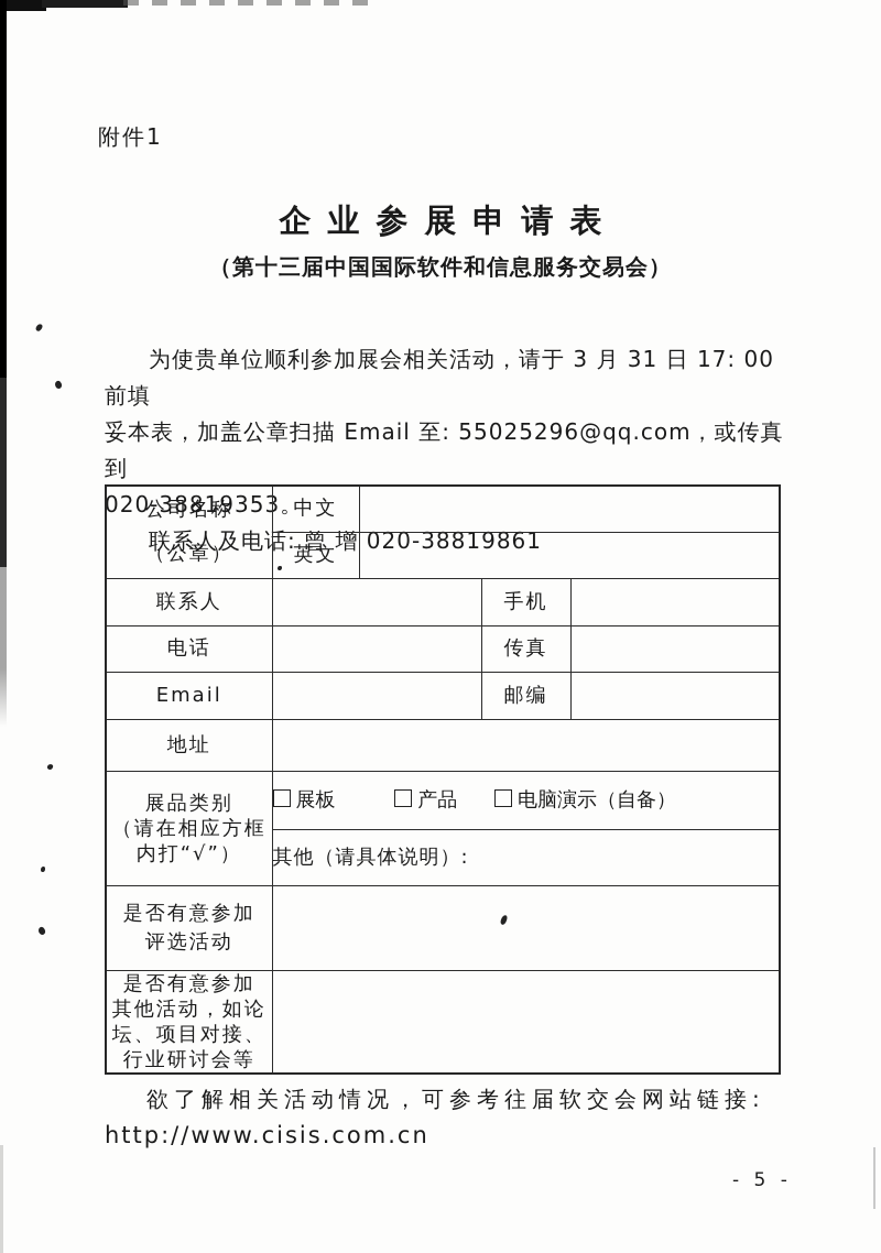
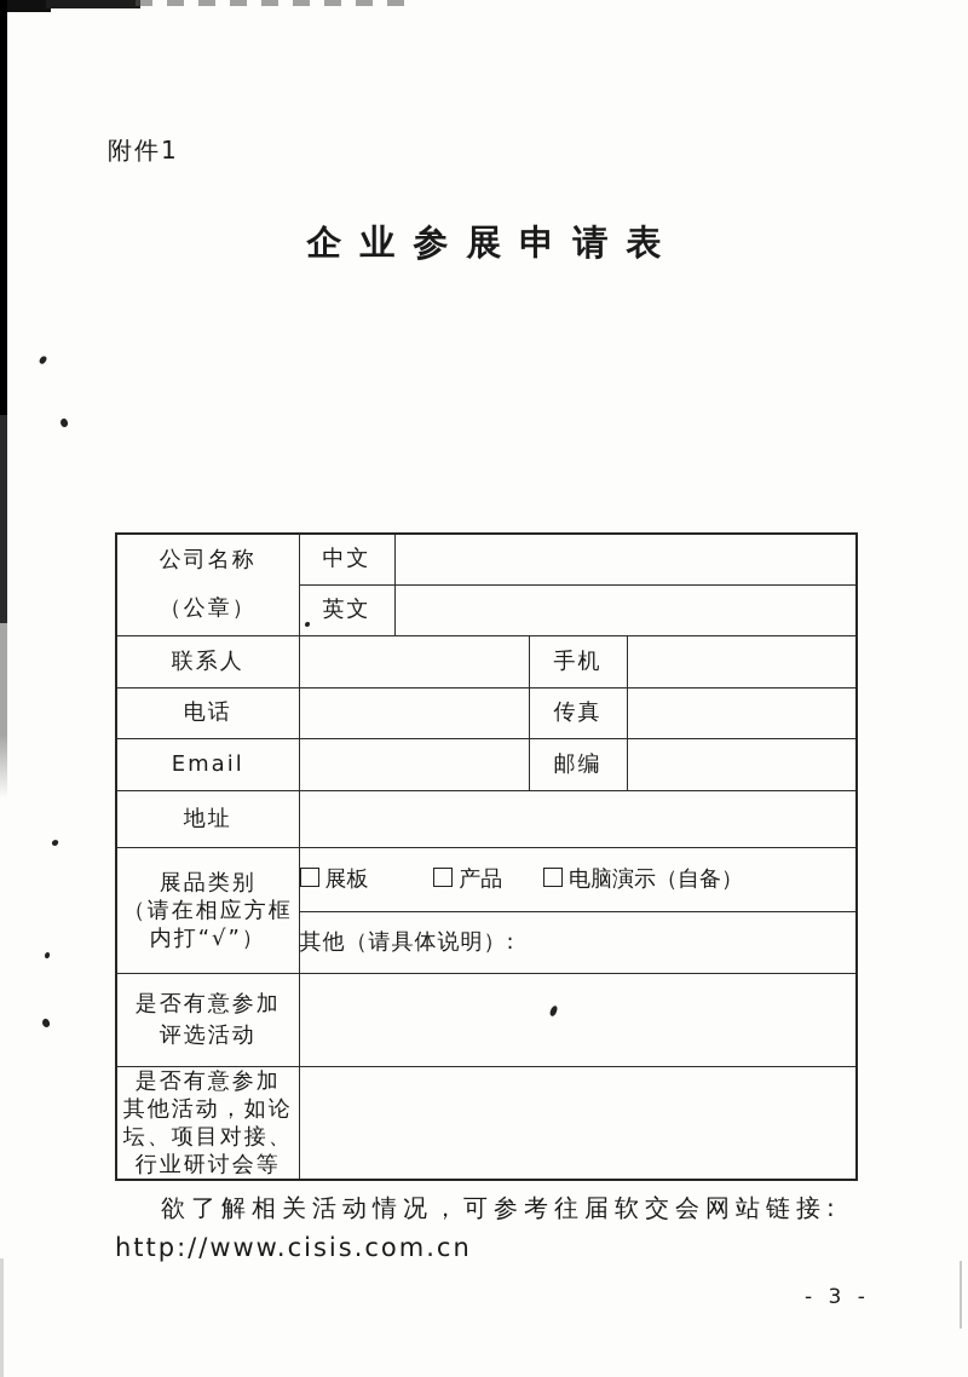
  附件1
  企业参展申请表
- （第十三届中国国际软件和信息服务交易会）
- 为使贵单位顺利参加展会相关活动，请于 3 月 31 日 17: 00 前填
- 妥本表，加盖公章扫描 Email 至: 55025296@qq.com，或传真到
- 020-38819353。
- 联系人及电话: 曾 增 020-38819861
  公司名称 （公章）	中文
  英文
  联系人		手机
  电话		传真
  Email		邮编
  地址
  展品类别 （请在相应方框 内打“√”）	展板 产品 电脑演示（自备）
  其他（请具体说明）:
  是否有意参加 评选活动
  是否有意参加 其他活动，如论 坛、项目对接、 行业研讨会等
  欲了解相关活动情况，可参考往届软交会网站链接:
  http://www.cisis.com.cn
- - 5 -
+ - 3 -
